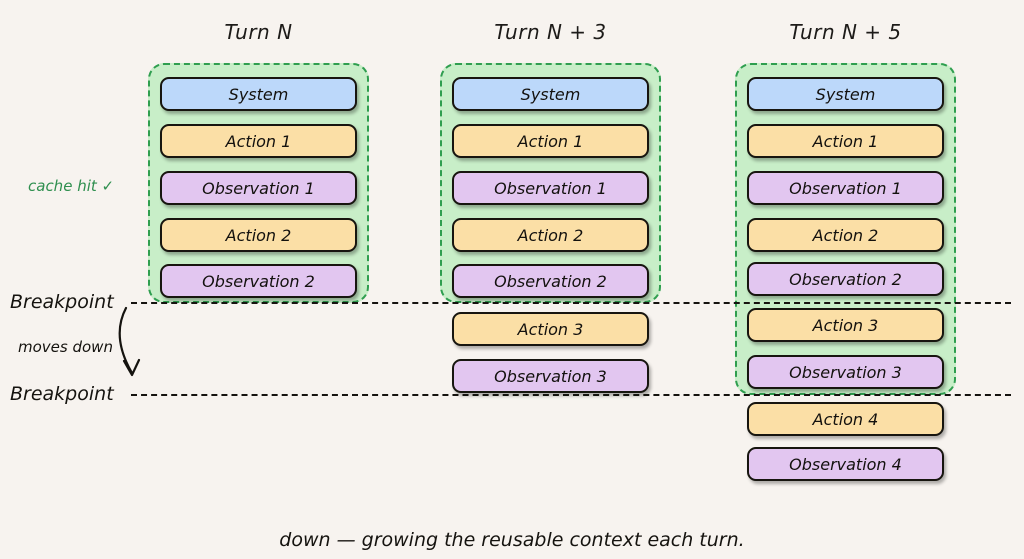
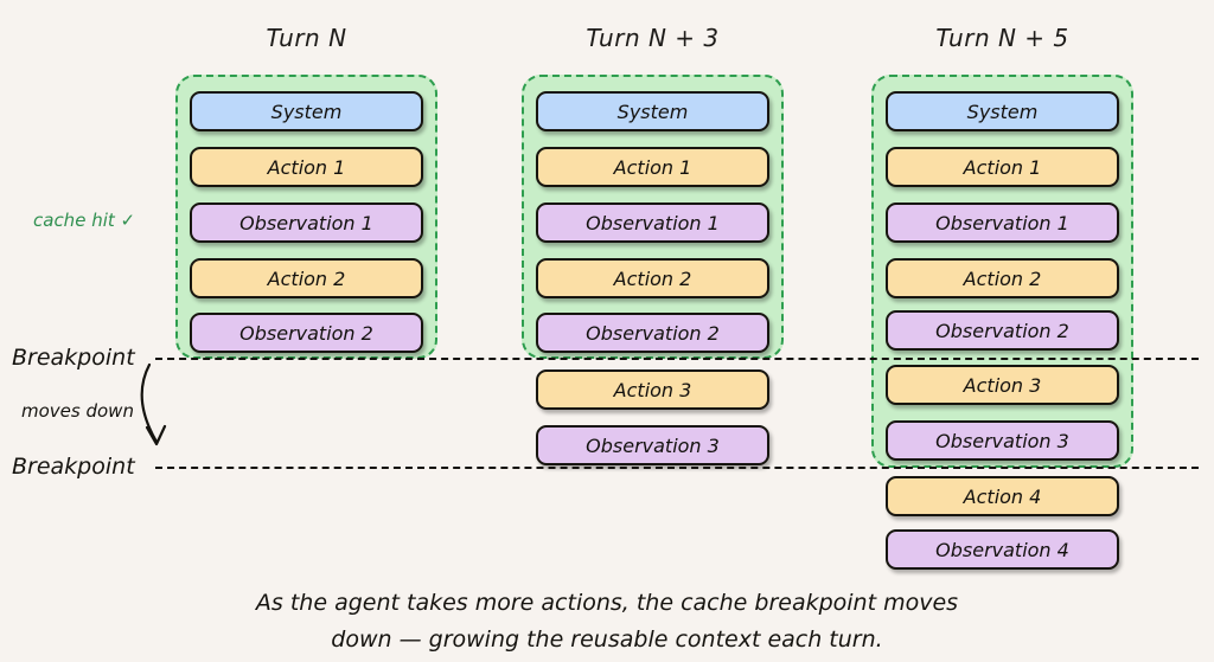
  Turn N
  Turn N + 3
  Turn N + 5
  System
  Action 1
  Observation 1
  Action 2
  Observation 2
  System
  Action 1
  Observation 1
  Action 2
  Observation 2
  Action 3
  Observation 3
  System
  Action 1
  Observation 1
  Action 2
  Observation 2
  Action 3
  Observation 3
  Action 4
  Observation 4
  Breakpoint
  Breakpoint
  cache hit ✓
  moves down
+ As the agent takes more actions, the cache breakpoint moves
  down — growing the reusable context each turn.
